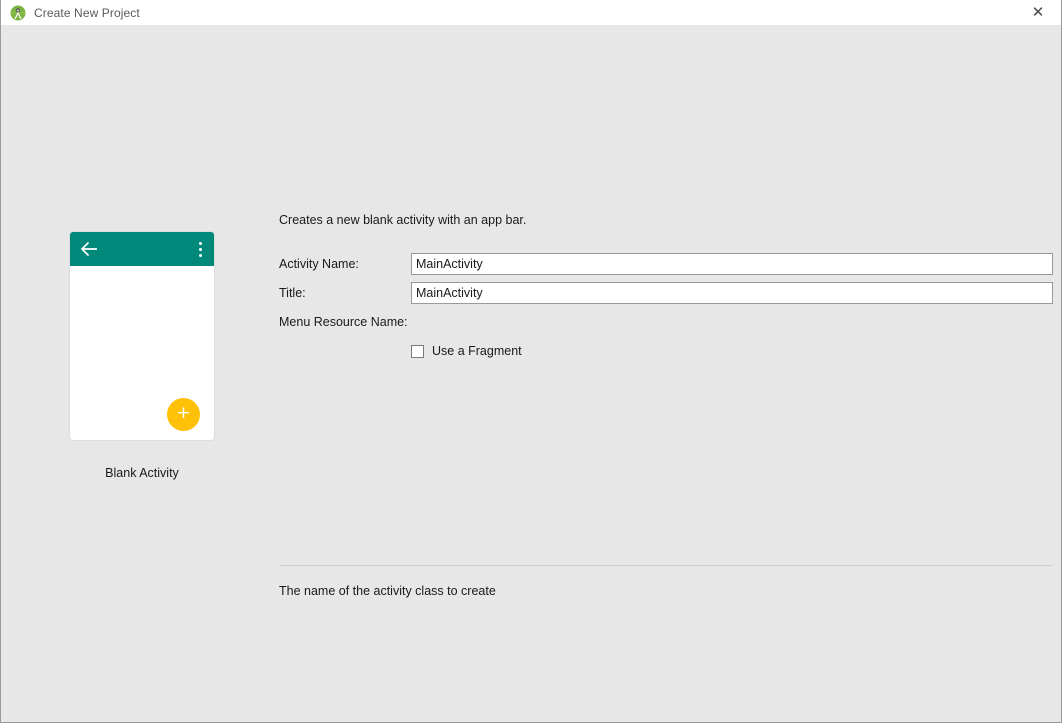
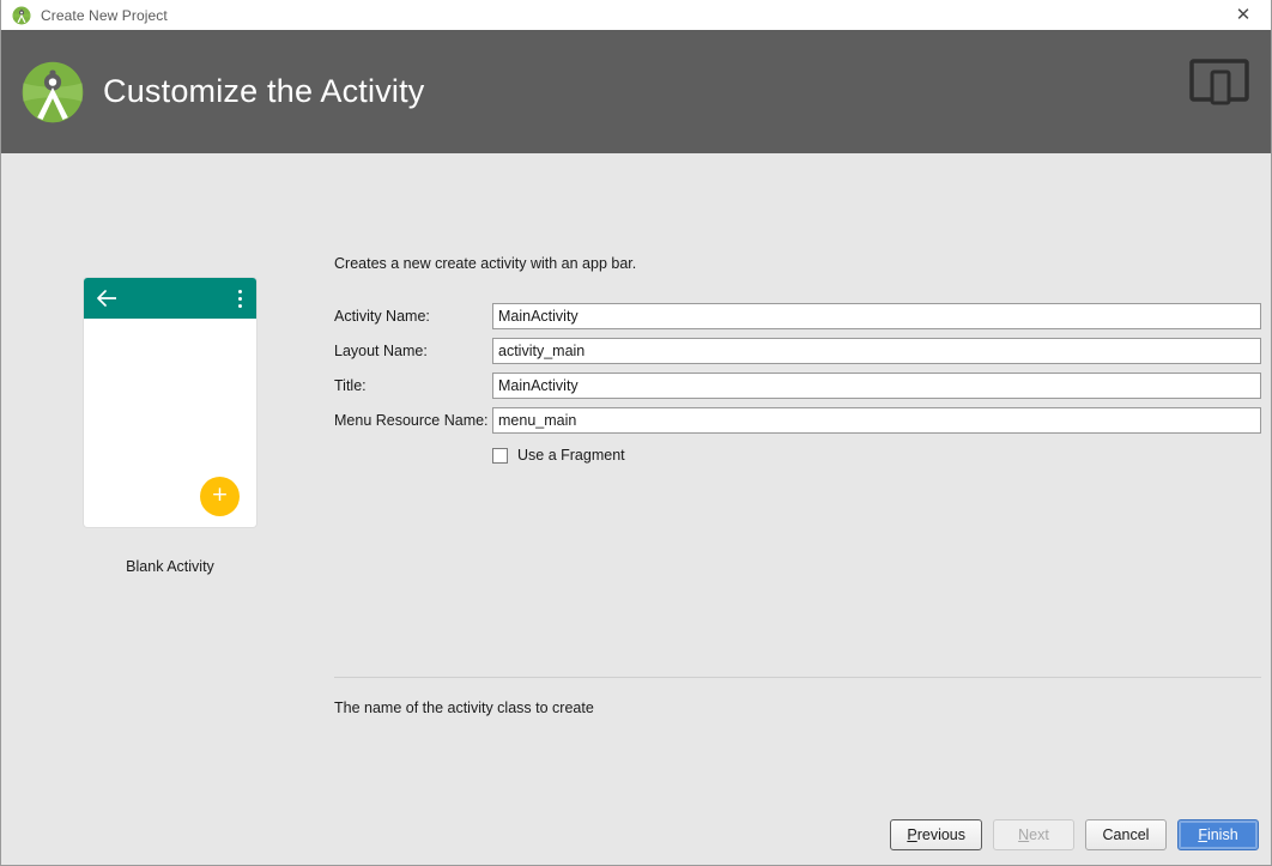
  Create New Project
  ✕
+ Customize the Activity
  +
  Blank Activity
- Creates a new blank activity with an app bar.
+ Creates a new create activity with an app bar.
  Activity Name:
  MainActivity
+ Layout Name:
+ activity_main
  Title:
  MainActivity
  Menu Resource Name:
+ menu_main
  Use a Fragment
  The name of the activity class to create
+ Previous
+ Next
+ Cancel
+ Finish
